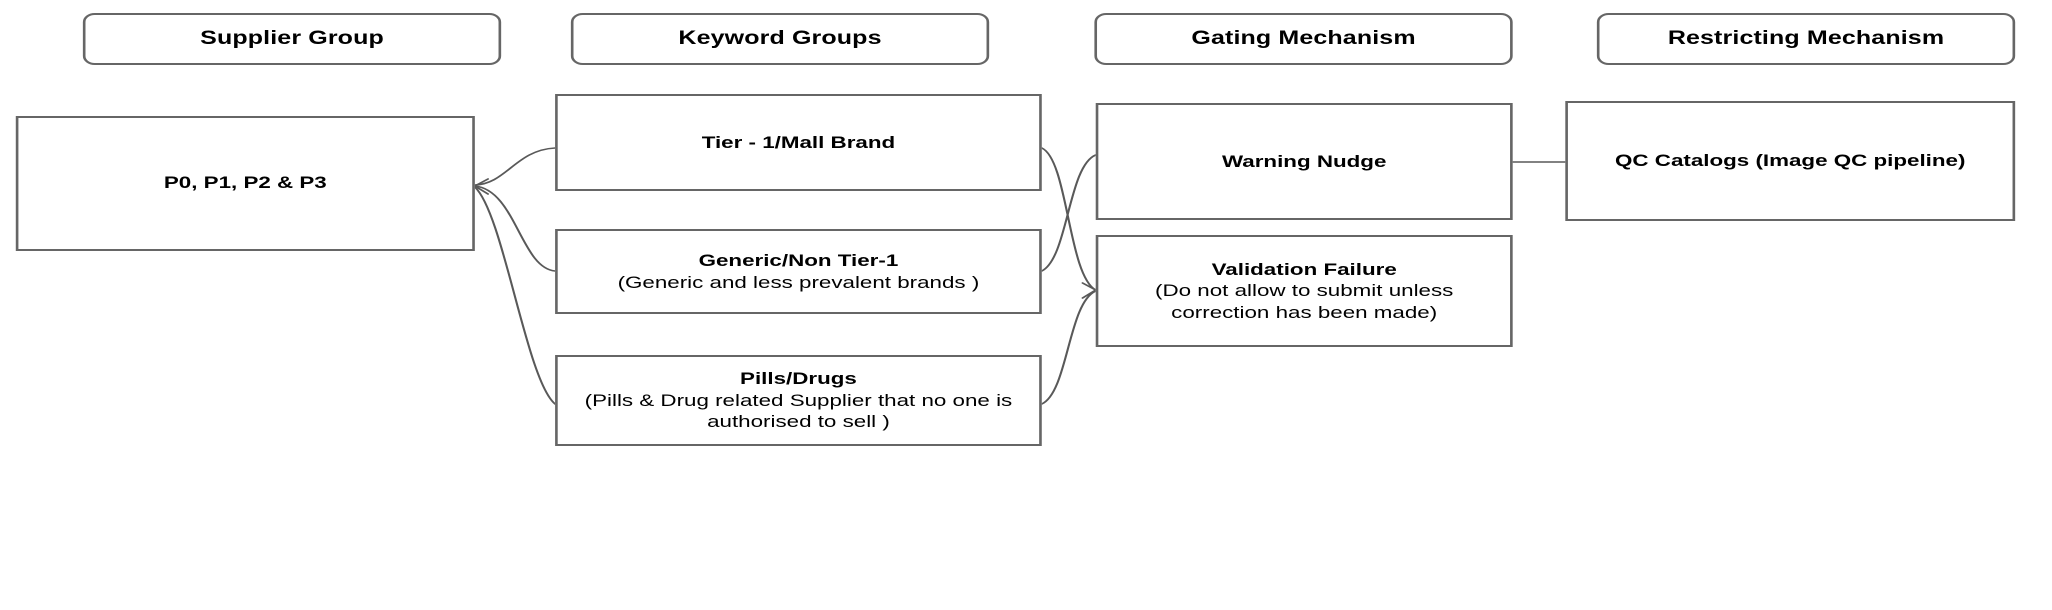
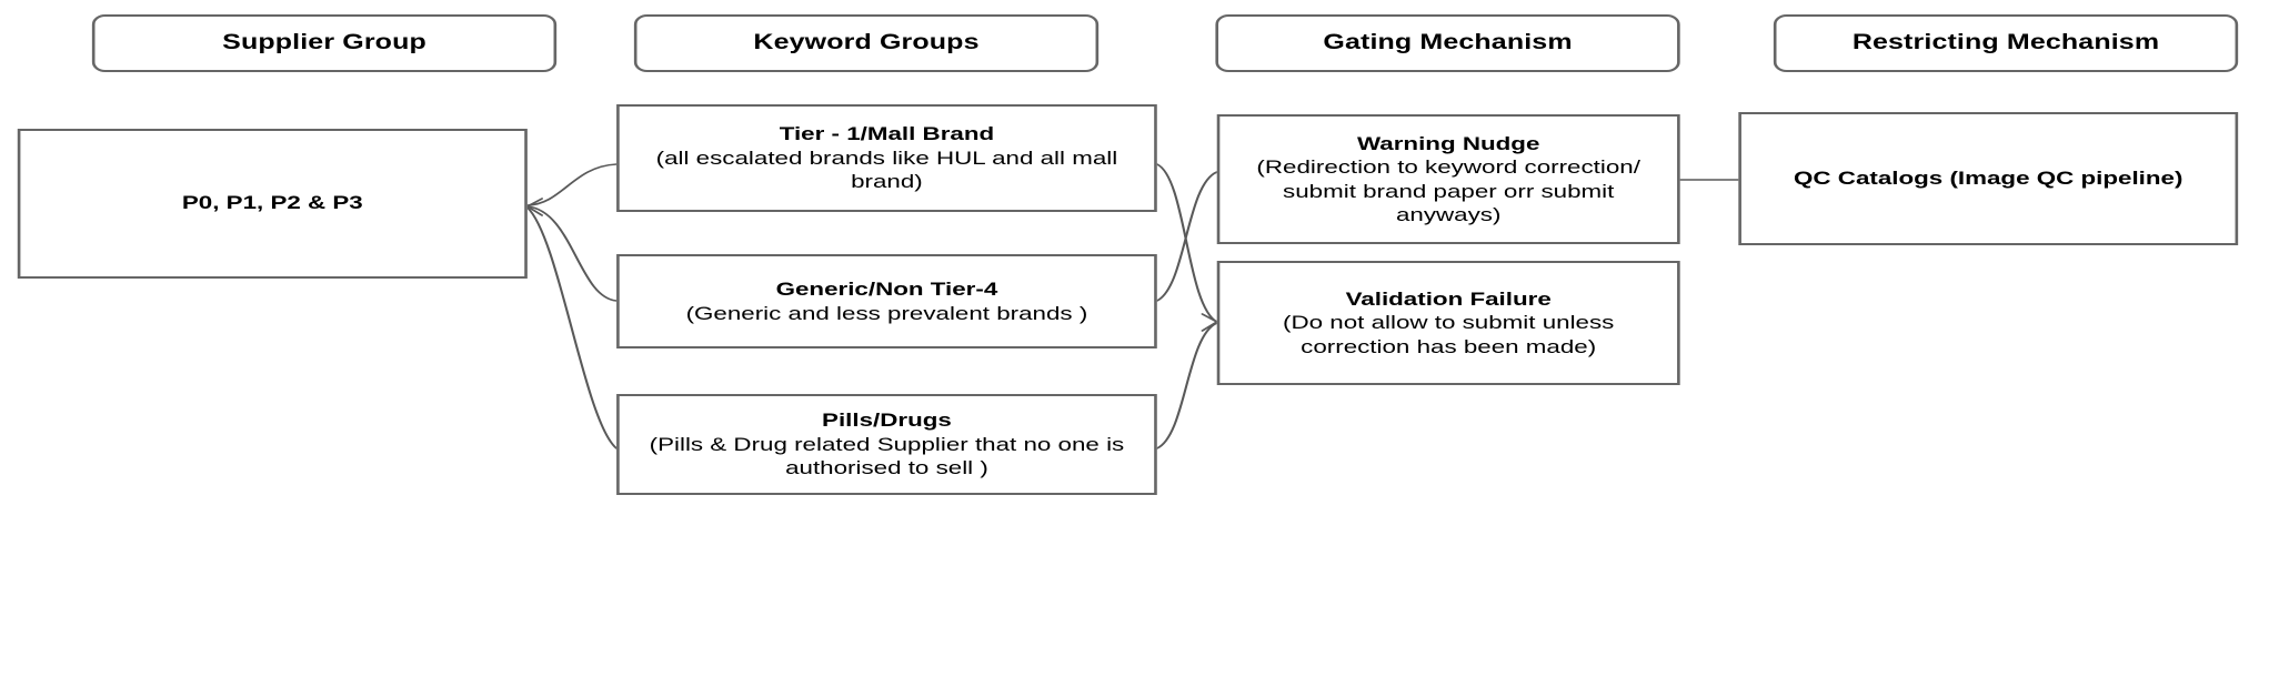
  Supplier Group
  Keyword Groups
  Gating Mechanism
  Restricting Mechanism
  P0, P1, P2 & P3
  Tier - 1/Mall Brand
+ (all escalated brands like HUL and all mall brand)
- Generic/Non Tier-1
+ Generic/Non Tier-4
  (Generic and less prevalent brands )
  Pills/Drugs
  (Pills & Drug related Supplier that no one is authorised to sell )
  Warning Nudge
+ (Redirection to keyword correction/ submit brand paper orr submit anyways)
  Validation Failure
  (Do not allow to submit unless correction has been made)
  QC Catalogs (Image QC pipeline)
